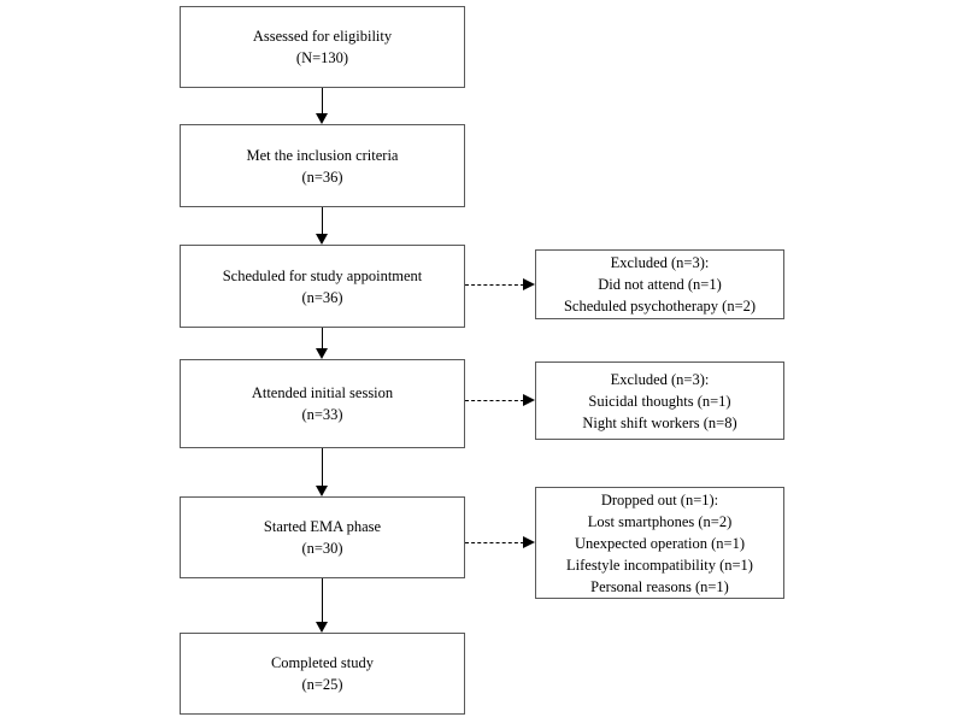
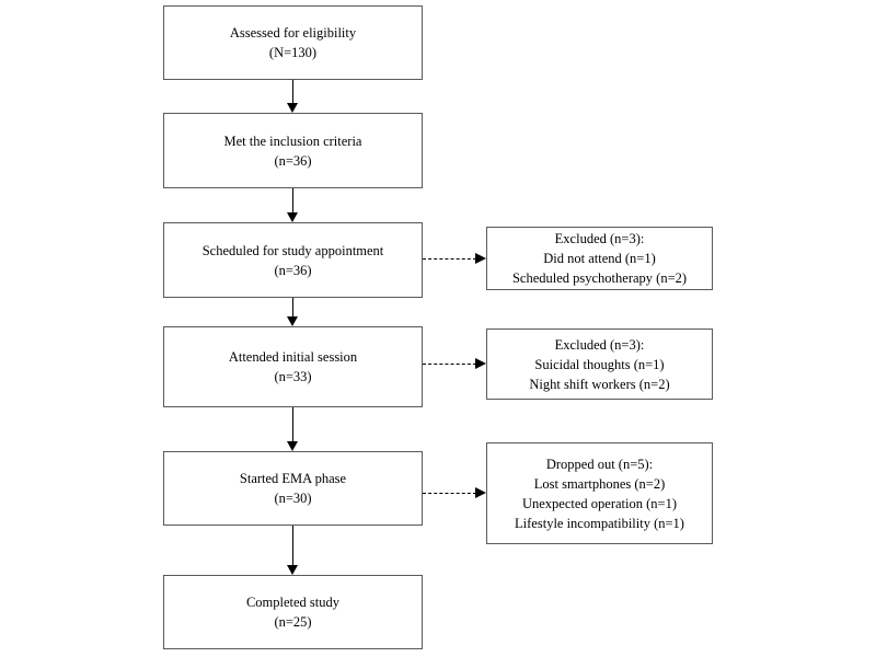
  Assessed for eligibility
  (N=130)
  Met the inclusion criteria
  (n=36)
  Scheduled for study appointment
  (n=36)
  Attended initial session
  (n=33)
  Started EMA phase
  (n=30)
  Completed study
  (n=25)
  Excluded (n=3):
  Did not attend (n=1)
  Scheduled psychotherapy (n=2)
  Excluded (n=3):
  Suicidal thoughts (n=1)
- Night shift workers (n=8)
+ Night shift workers (n=2)
- Dropped out (n=1):
+ Dropped out (n=5):
  Lost smartphones (n=2)
  Unexpected operation (n=1)
  Lifestyle incompatibility (n=1)
- Personal reasons (n=1)
